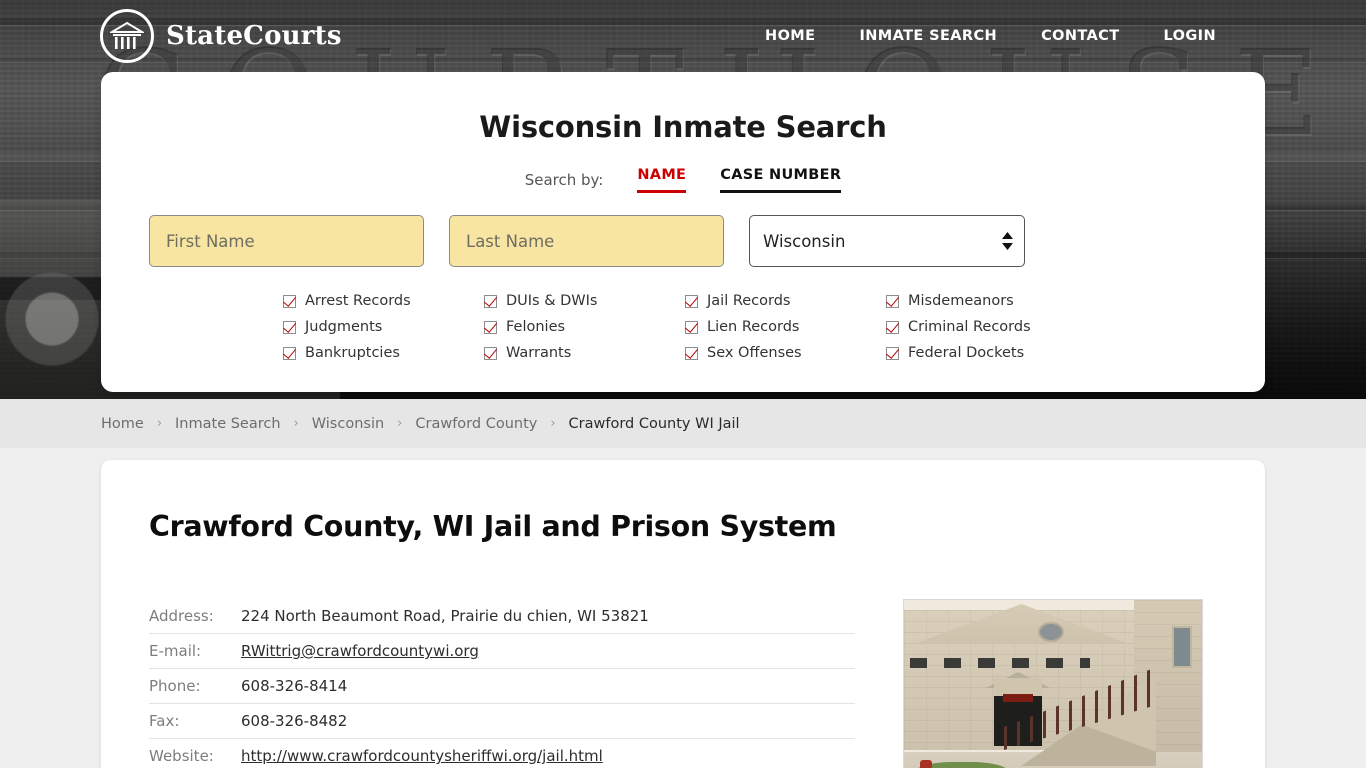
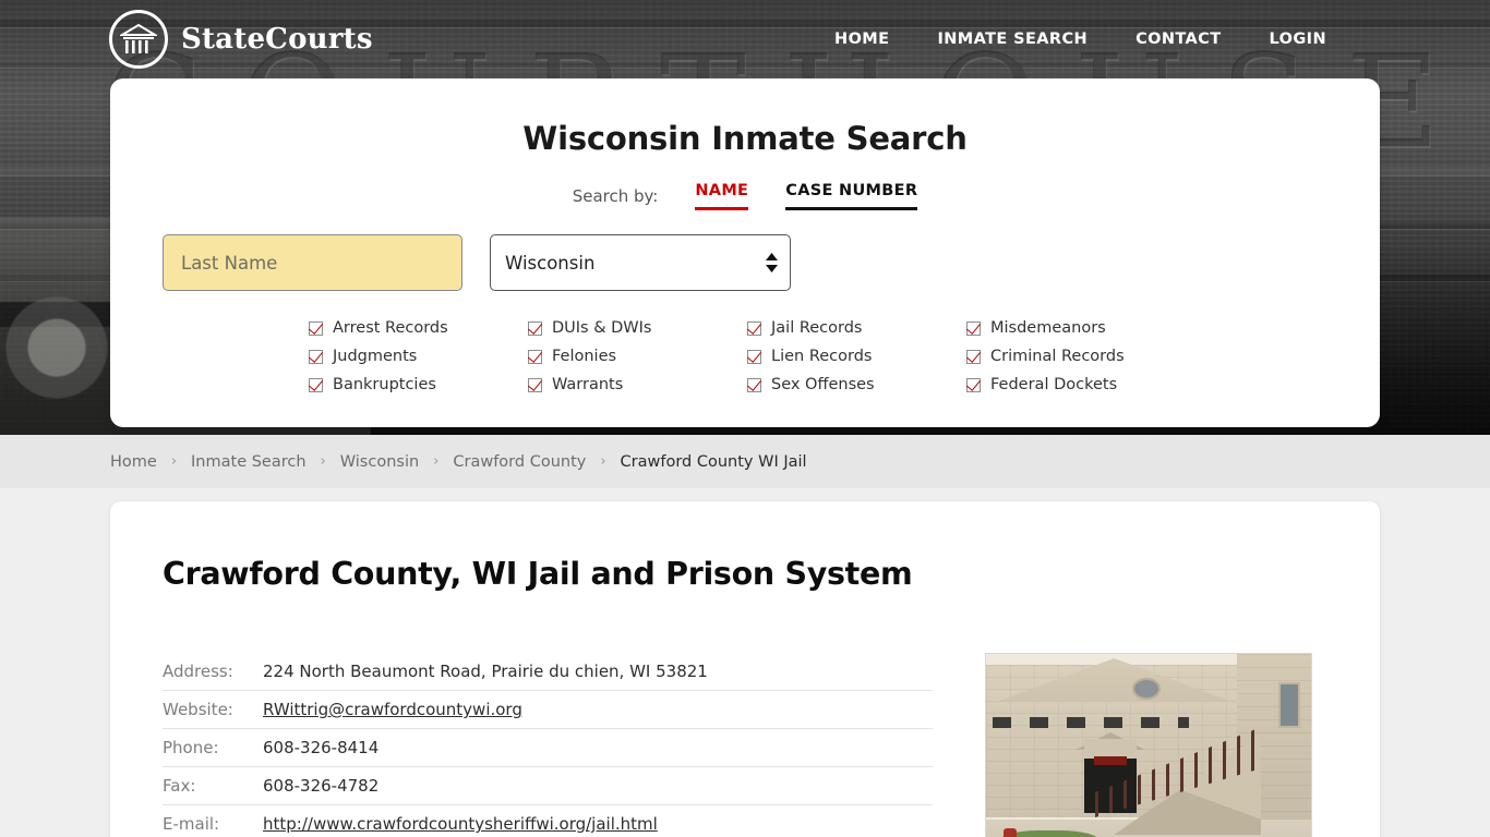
  StateCourts
  HOME
  INMATE SEARCH
  CONTACT
  LOGIN
  Wisconsin Inmate Search
  Search by:
  NAME
  CASE NUMBER
- First Name
  Last Name
  Wisconsin
  Arrest Records
  DUIs & DWIs
  Jail Records
  Misdemeanors
  Judgments
  Felonies
  Lien Records
  Criminal Records
  Bankruptcies
  Warrants
  Sex Offenses
  Federal Dockets
  Home
  ›
  Inmate Search
  ›
  Wisconsin
  ›
  Crawford County
  ›
  Crawford County WI Jail
  Crawford County, WI Jail and Prison System
  Address:
  224 North Beaumont Road, Prairie du chien, WI 53821
- E-mail:
+ Website:
  RWittrig@crawfordcountywi.org
  Phone:
  608-326-8414
  Fax:
- 608-326-8482
+ 608-326-4782
- Website:
+ E-mail:
  http://www.crawfordcountysheriffwi.org/jail.html
